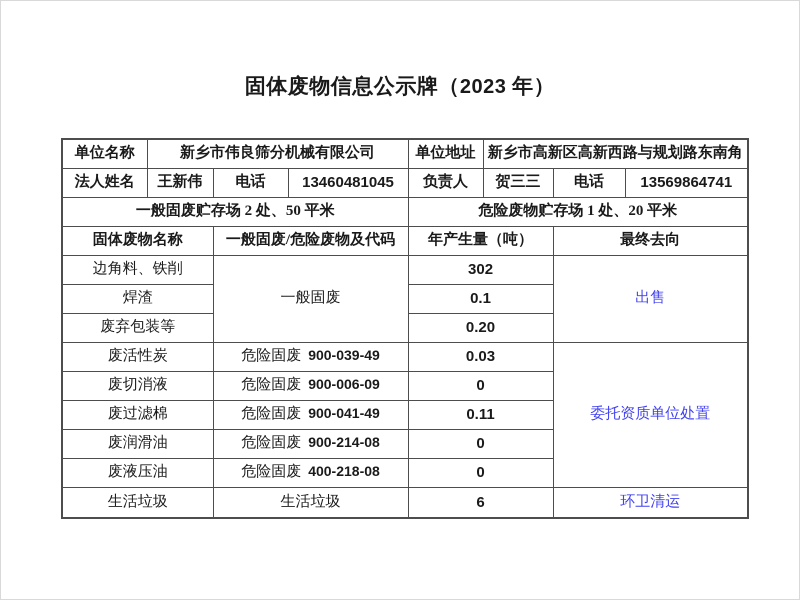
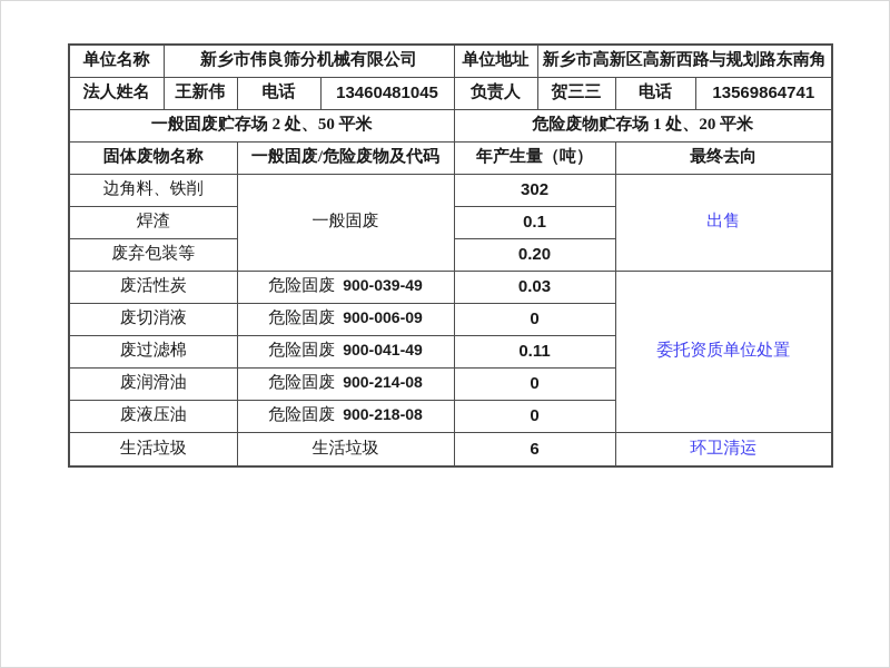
- 固体废物信息公示牌（2023 年）
  单位名称	新乡市伟良筛分机械有限公司	单位地址	新乡市高新区高新西路与规划路东南角
  法人姓名	王新伟	电话	13460481045	负责人	贺三三	电话	13569864741
  一般固废贮存场 2 处、50 平米	危险废物贮存场 1 处、20 平米
  固体废物名称	一般固废/危险废物及代码	年产生量（吨）	最终去向
  边角料、铁削	一般固废	302	出售
  焊渣	0.1
  废弃包装等	0.20
  废活性炭	危险固废 900-039-49	0.03	委托资质单位处置
  废切消液	危险固废 900-006-09	0
  废过滤棉	危险固废 900-041-49	0.11
  废润滑油	危险固废 900-214-08	0
- 废液压油	危险固废 400-218-08	0
+ 废液压油	危险固废 900-218-08	0
  生活垃圾	生活垃圾	6	环卫清运
